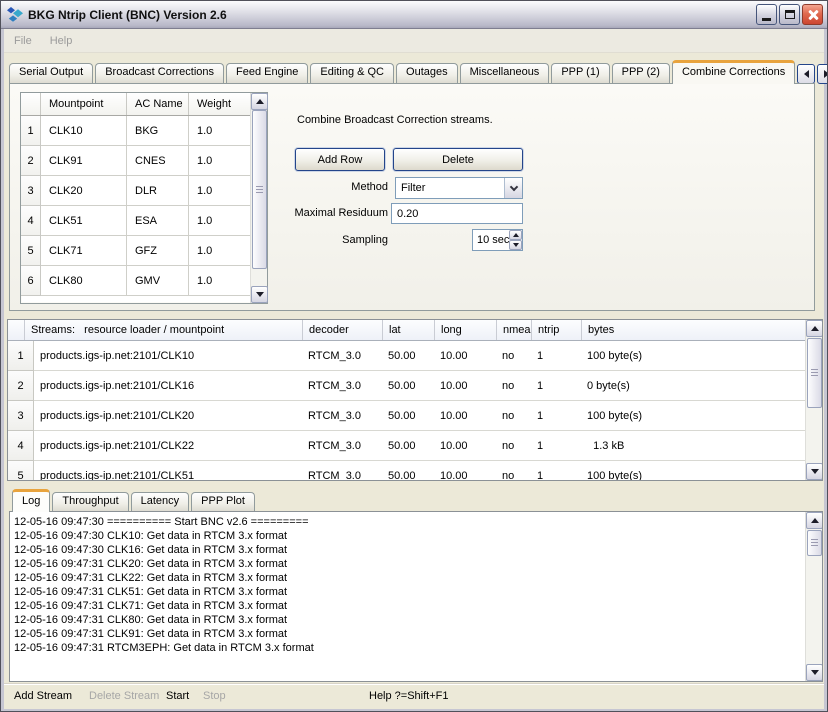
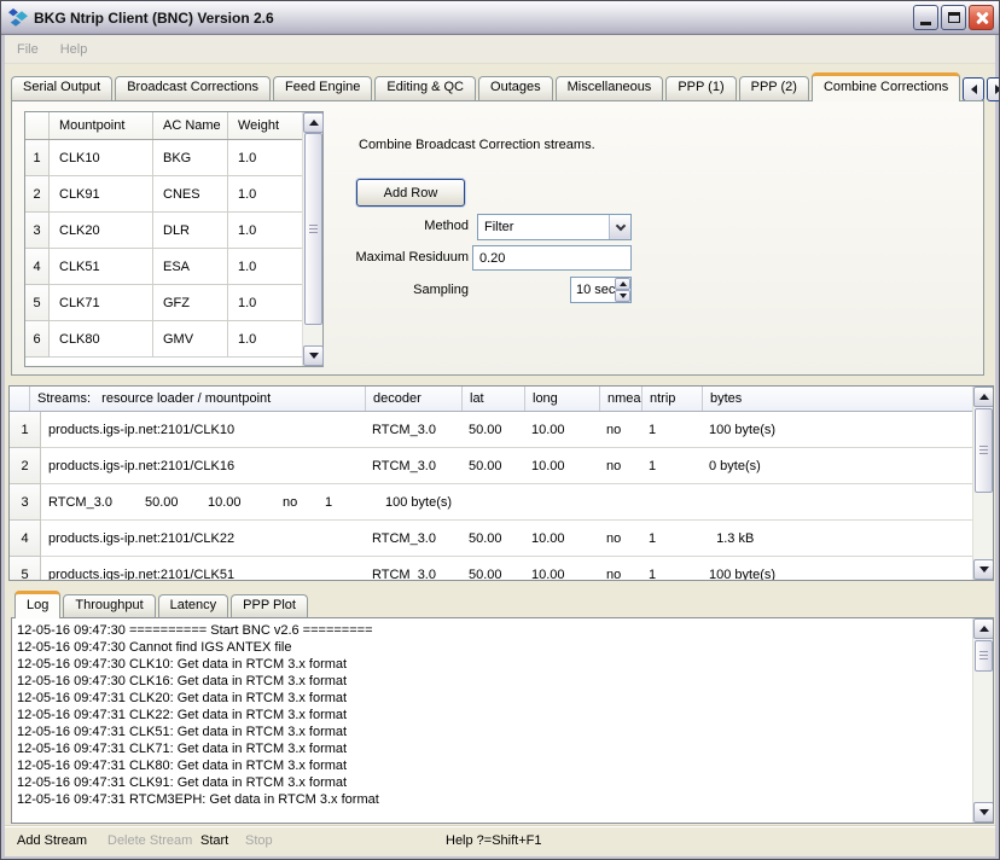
  BKG Ntrip Client (BNC) Version 2.6
  File
  Help
  Serial Output
  Broadcast Corrections
  Feed Engine
  Editing & QC
  Outages
  Miscellaneous
  PPP (1)
  PPP (2)
  Combine Corrections
  Mountpoint
  AC Name
  Weight
  1
  CLK10
  BKG
  1.0
  2
  CLK91
  CNES
  1.0
  3
  CLK20
  DLR
  1.0
  4
  CLK51
  ESA
  1.0
  5
  CLK71
  GFZ
  1.0
  6
  CLK80
  GMV
  1.0
  Combine Broadcast Correction streams.
  Add Row
- Delete
  Method
  Filter
  Maximal Residuum
  0.20
  Sampling
  10 sec
  Streams: resource loader / mountpoint
  decoder
  lat
  long
  nmea
  ntrip
  bytes
  1
  products.igs-ip.net:2101/CLK10
  RTCM_3.0
  50.00
  10.00
  no
  1
  100 byte(s)
  2
  products.igs-ip.net:2101/CLK16
  RTCM_3.0
  50.00
  10.00
  no
  1
  0 byte(s)
  3
- products.igs-ip.net:2101/CLK20
  RTCM_3.0
  50.00
  10.00
  no
  1
  100 byte(s)
  4
  products.igs-ip.net:2101/CLK22
  RTCM_3.0
  50.00
  10.00
  no
  1
  1.3 kB
  5
  products.igs-ip.net:2101/CLK51
  RTCM_3.0
  50.00
  10.00
  no
  1
  100 byte(s)
  Log
  Throughput
  Latency
  PPP Plot
  12-05-16 09:47:30 ========== Start BNC v2.6 =========
+ 12-05-16 09:47:30 Cannot find IGS ANTEX file
  12-05-16 09:47:30 CLK10: Get data in RTCM 3.x format
  12-05-16 09:47:30 CLK16: Get data in RTCM 3.x format
  12-05-16 09:47:31 CLK20: Get data in RTCM 3.x format
  12-05-16 09:47:31 CLK22: Get data in RTCM 3.x format
  12-05-16 09:47:31 CLK51: Get data in RTCM 3.x format
  12-05-16 09:47:31 CLK71: Get data in RTCM 3.x format
  12-05-16 09:47:31 CLK80: Get data in RTCM 3.x format
  12-05-16 09:47:31 CLK91: Get data in RTCM 3.x format
  12-05-16 09:47:31 RTCM3EPH: Get data in RTCM 3.x format
  Add Stream
  Delete Stream
  Start
  Stop
  Help ?=Shift+F1
